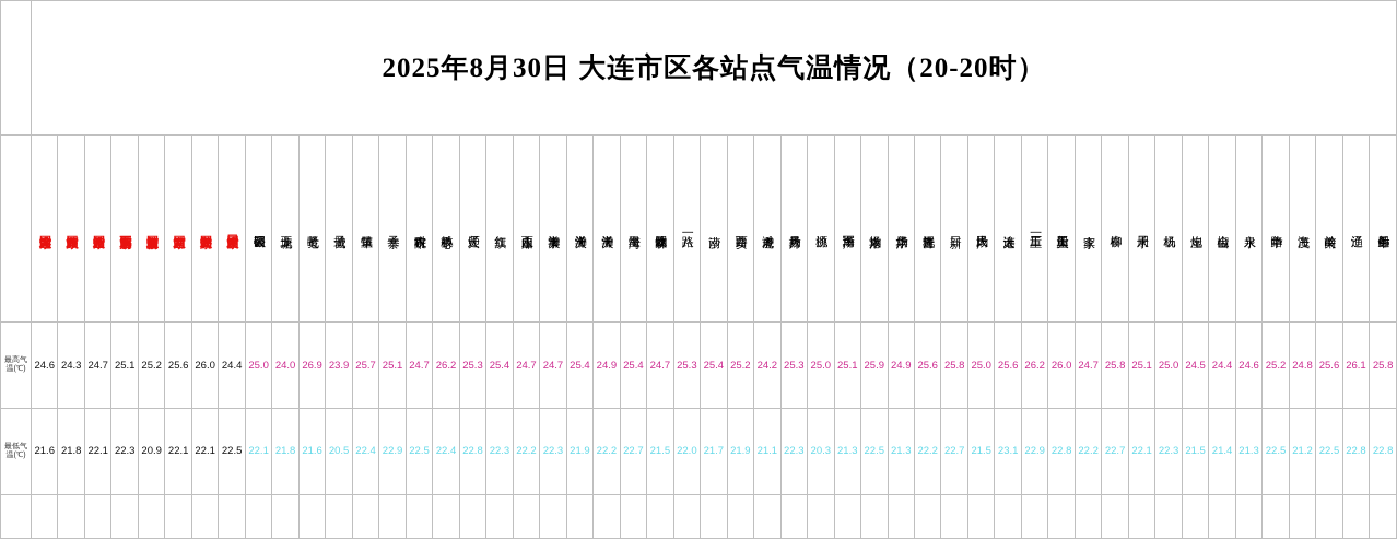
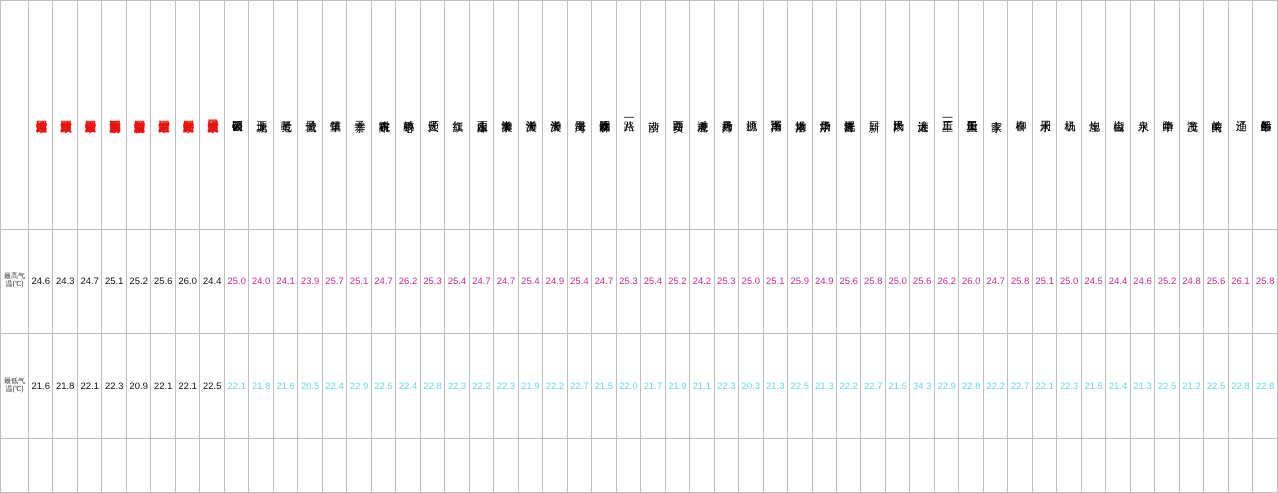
- 	2025年8月30日 大连市区各站点气温情况（20-20时）
- 	24.6	24.3	24.7	25.1	25.2	25.6	26.0	24.4	25.0	24.0	26.9	23.9	25.7	25.1	24.7	26.2	25.3	25.4	24.7	24.7	25.4	24.9	25.4	24.7	25.3	25.4	25.2	24.2	25.3	25.0	25.1	25.9	24.9	25.6	25.8	25.0	25.6	26.2	26.0	24.7	25.8	25.1	25.0	24.5	24.4	24.6	25.2	24.8	25.6	26.1	25.8
+ 	24.6	24.3	24.7	25.1	25.2	25.6	26.0	24.4	25.0	24.0	24.1	23.9	25.7	25.1	24.7	26.2	25.3	25.4	24.7	24.7	25.4	24.9	25.4	24.7	25.3	25.4	25.2	24.2	25.3	25.0	25.1	25.9	24.9	25.6	25.8	25.0	25.6	26.2	26.0	24.7	25.8	25.1	25.0	24.5	24.4	24.6	25.2	24.8	25.6	26.1	25.8
- 	21.6	21.8	22.1	22.3	20.9	22.1	22.1	22.5	22.1	21.8	21.6	20.5	22.4	22.9	22.5	22.4	22.8	22.3	22.2	22.3	21.9	22.2	22.7	21.5	22.0	21.7	21.9	21.1	22.3	20.3	21.3	22.5	21.3	22.2	22.7	21.5	23.1	22.9	22.8	22.2	22.7	22.1	22.3	21.5	21.4	21.3	22.5	21.2	22.5	22.8	22.8
+ 	21.6	21.8	22.1	22.3	20.9	22.1	22.1	22.5	22.1	21.8	21.6	20.5	22.4	22.9	22.5	22.4	22.8	22.3	22.2	22.3	21.9	22.2	22.7	21.5	22.0	21.7	21.9	21.1	22.3	20.3	21.3	22.5	21.3	22.2	22.7	21.5	34.3	22.9	22.8	22.2	22.7	22.1	22.3	21.5	21.4	21.3	22.5	21.2	22.5	22.8	22.8
